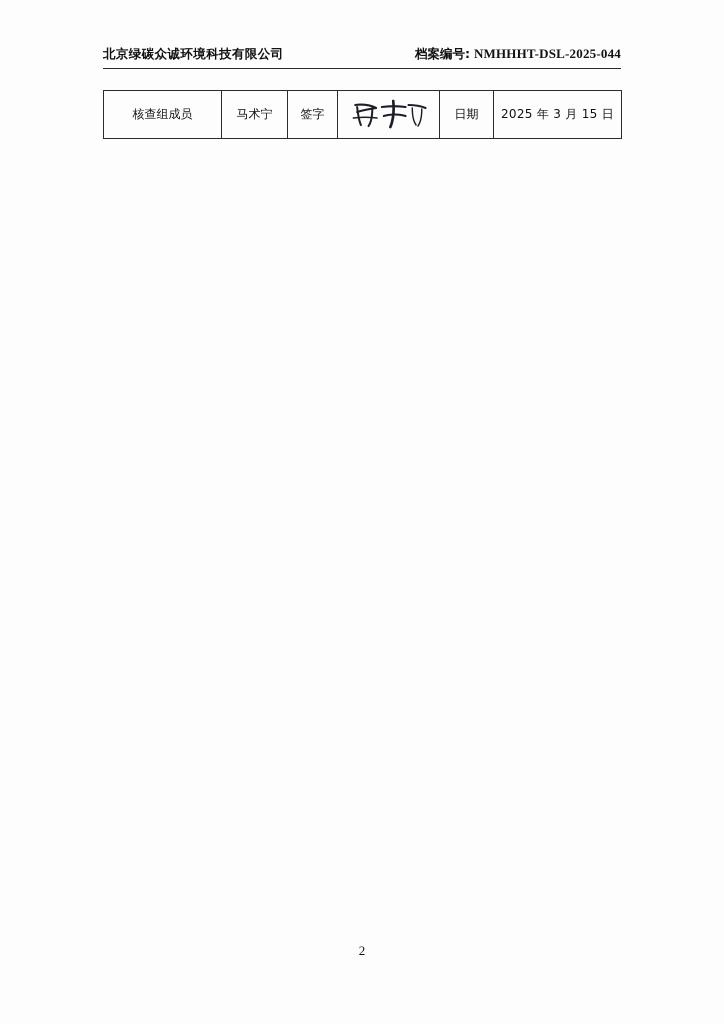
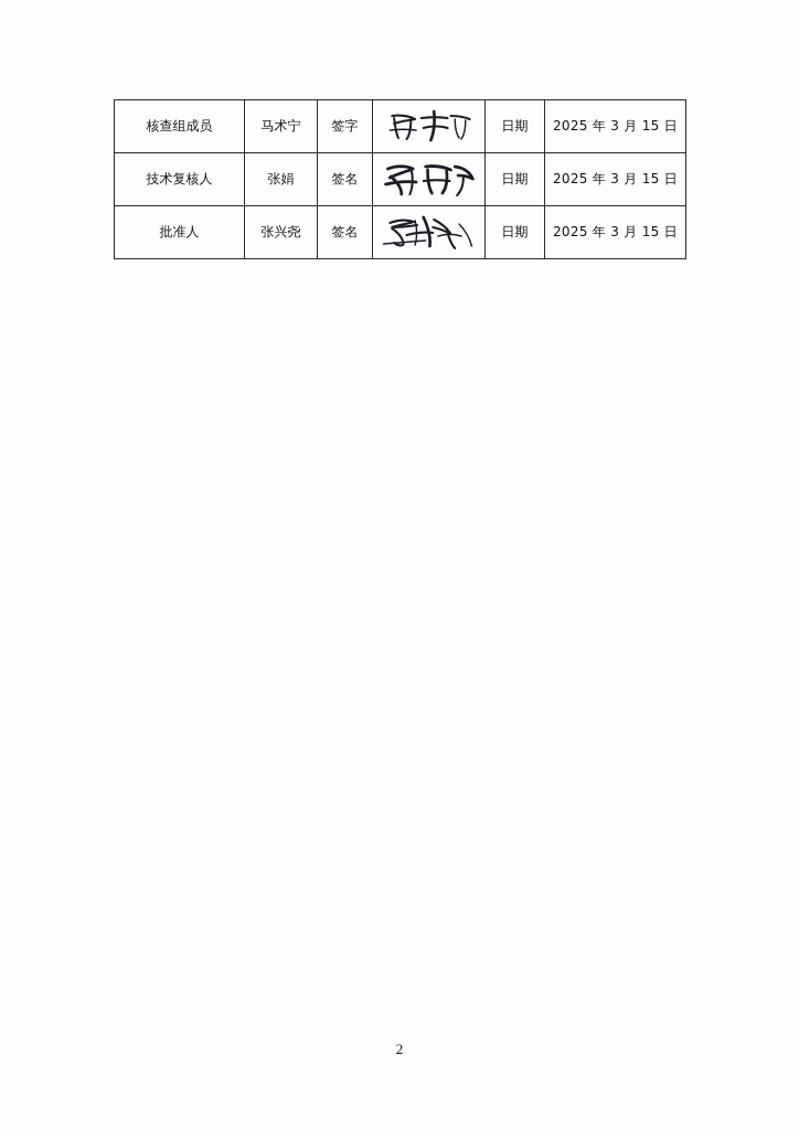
- 北京绿碳众诚环境科技有限公司
- 档案编号:
- NMHHHT-DSL-2025-044
  核查组成员	马术宁	签字		日期	2025 年 3 月 15 日
+ 技术复核人	张娟	签名		日期	2025 年 3 月 15 日
+ 批准人	张兴尧	签名		日期	2025 年 3 月 15 日
  2
